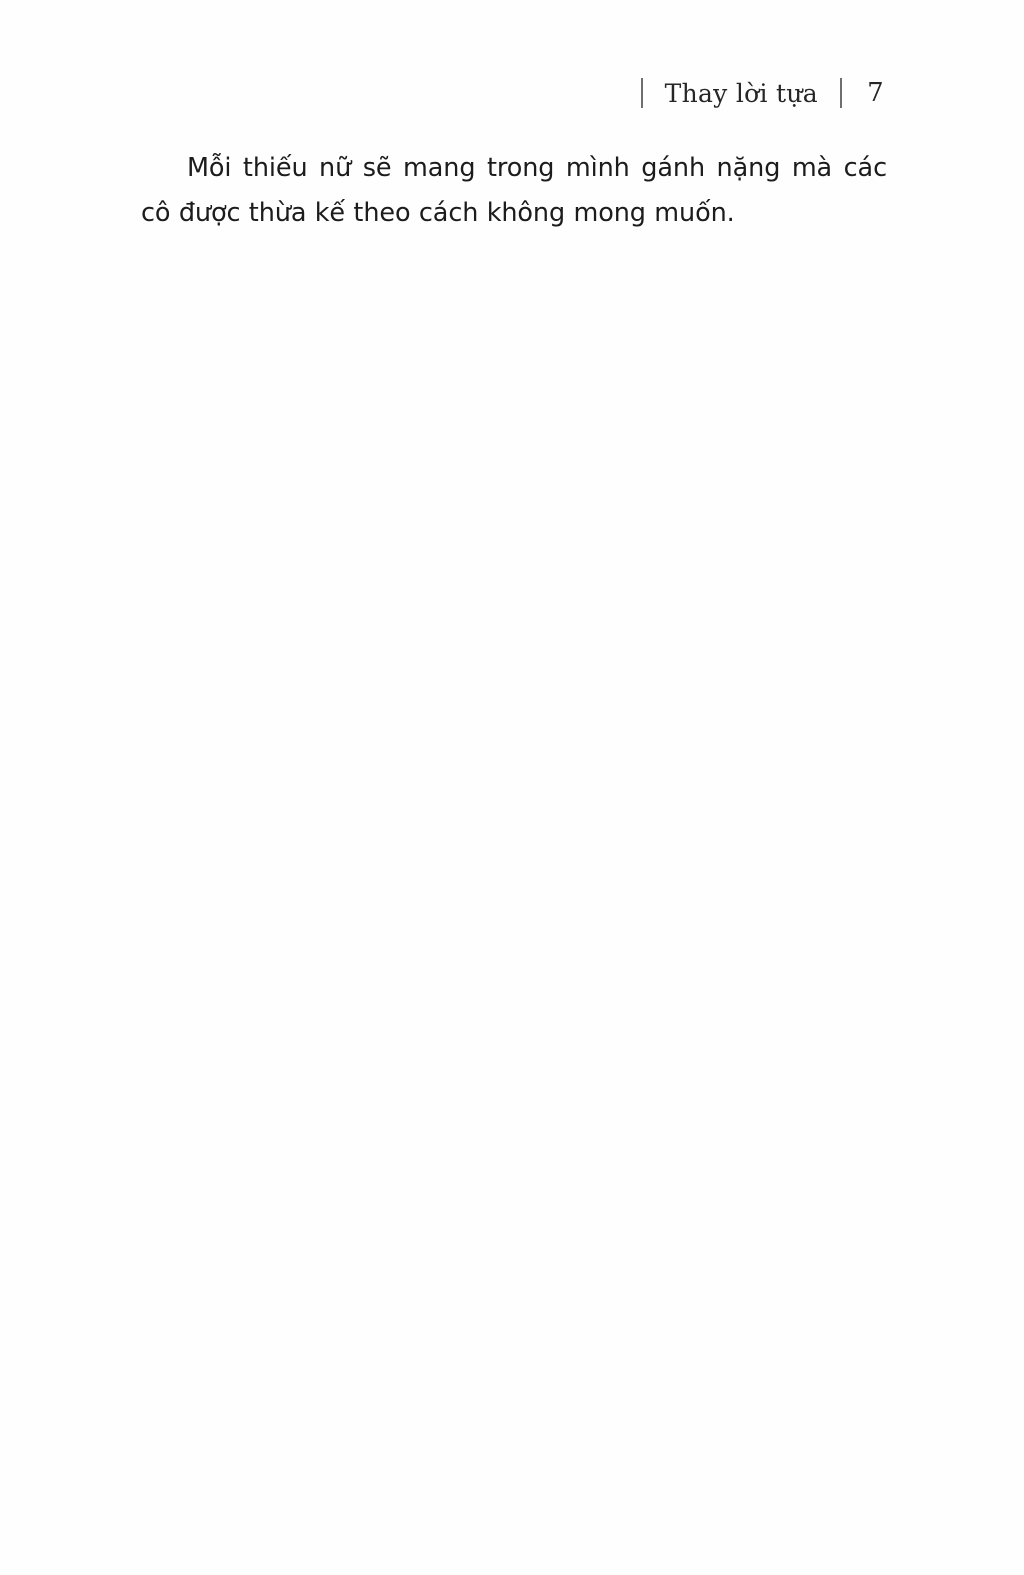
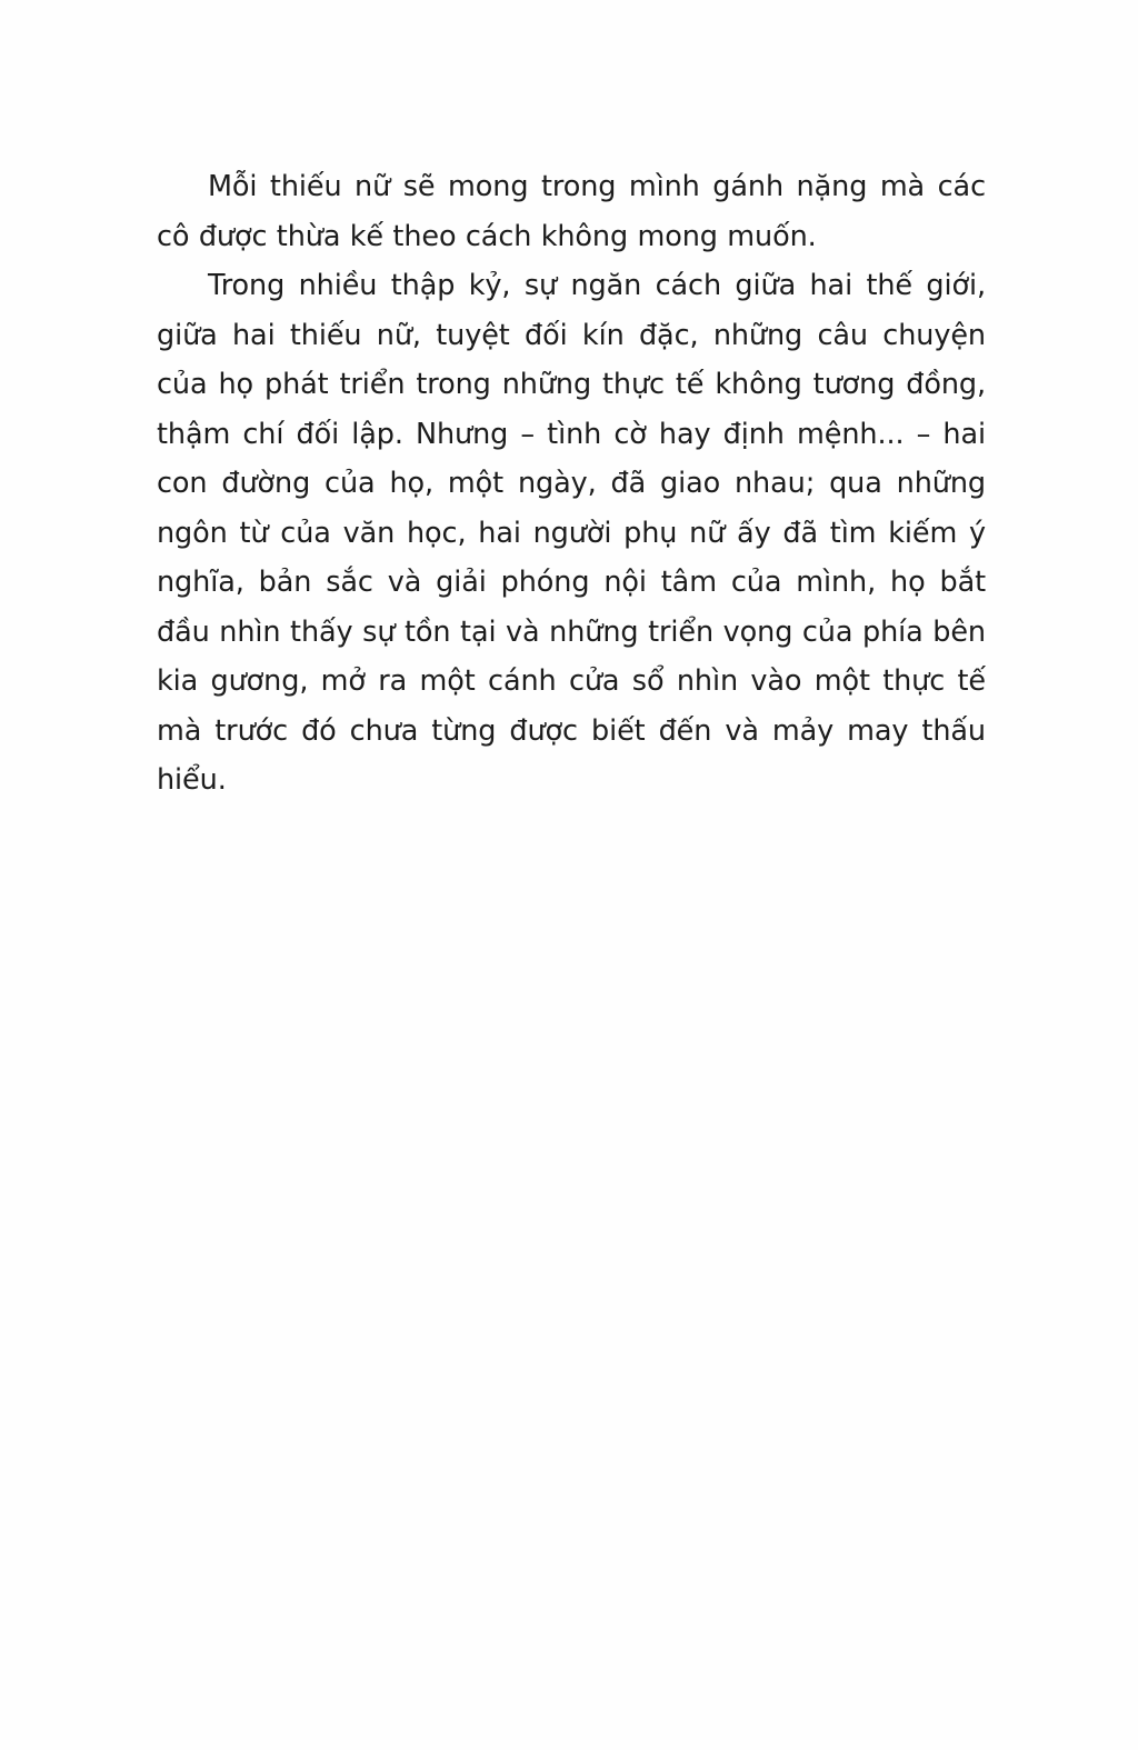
- Thay lời tựa
- 7
- Mỗi thiếu nữ sẽ mang trong mình gánh nặng mà các cô được thừa kế theo cách không mong muốn.
+ Mỗi thiếu nữ sẽ mong trong mình gánh nặng mà các cô được thừa kế theo cách không mong muốn.
+ Trong nhiều thập kỷ, sự ngăn cách giữa hai thế giới, giữa hai thiếu nữ, tuyệt đối kín đặc, những câu chuyện của họ phát triển trong những thực tế không tương đồng, thậm chí đối lập. Nhưng – tình cờ hay định mệnh... – hai con đường của họ, một ngày, đã giao nhau; qua những ngôn từ của văn học, hai người phụ nữ ấy đã tìm kiếm ý nghĩa, bản sắc và giải phóng nội tâm của mình, họ bắt đầu nhìn thấy sự tồn tại và những triển vọng của phía bên kia gương, mở ra một cánh cửa sổ nhìn vào một thực tế mà trước đó chưa từng được biết đến và mảy may thấu hiểu.
